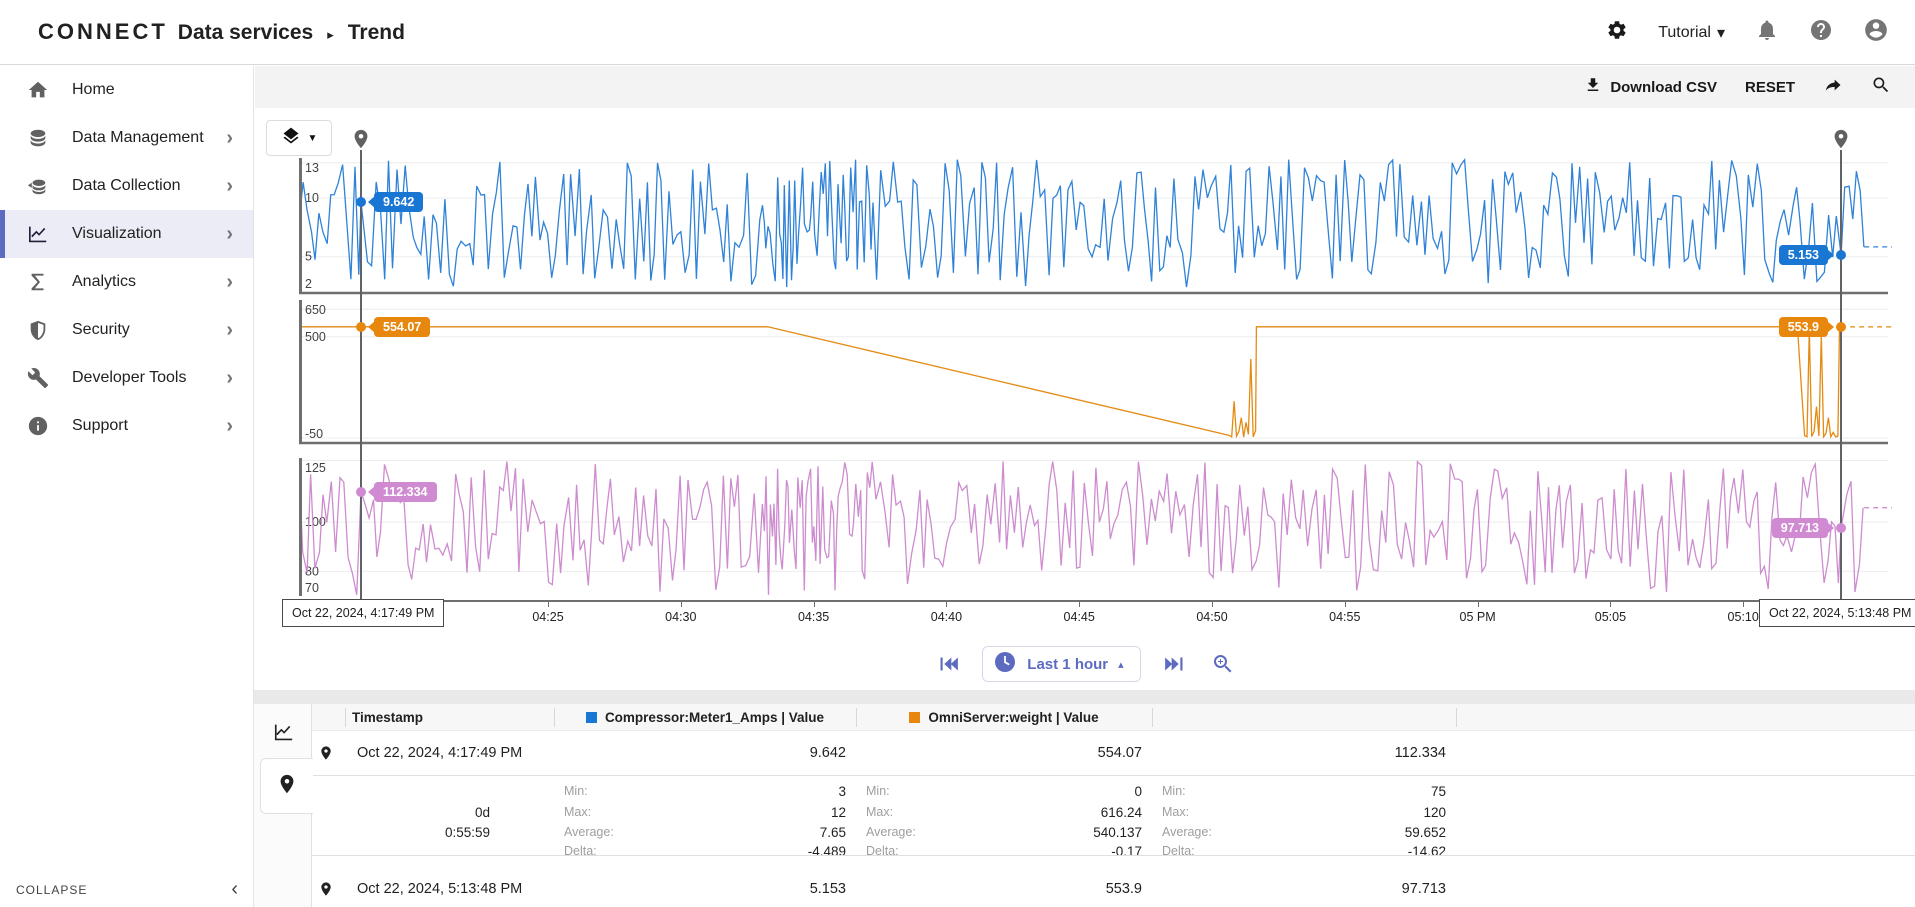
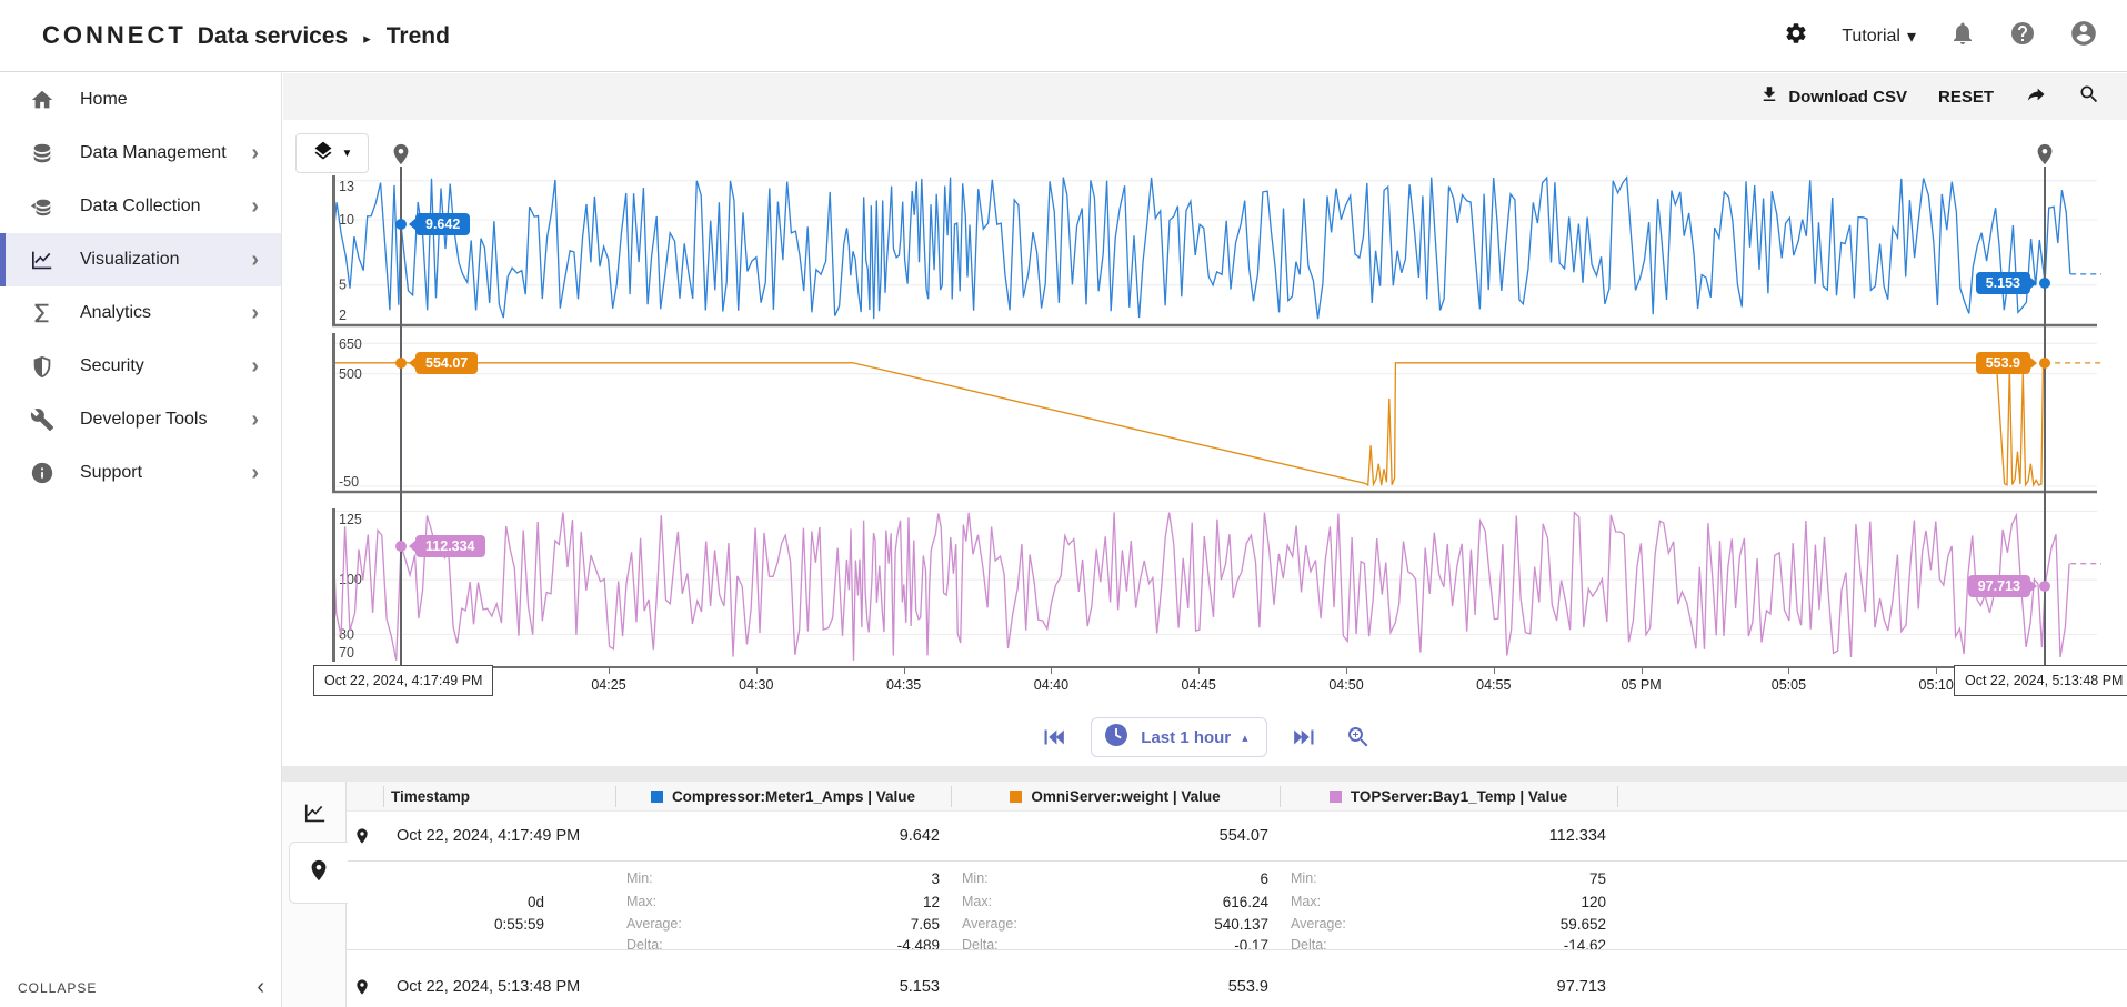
  CONNECT
  Data services
  ▸
  Trend
  Tutorial
  ▾
  Home
  Data Management
  ›
  Data Collection
  ›
  Visualization
  ›
  Analytics
  ›
  Security
  ›
  Developer Tools
  ›
  Support
  ›
  COLLAPSE
  ‹
  Download CSV
  RESET
  ▼
  13
  10
  5
  2
  9.642
  5.153
  650
  500
  -50
  554.07
  553.9
  125
  80
  70
  112.334
  97.713
  04:25
  04:30
  04:35
  04:40
  04:45
  04:50
  04:55
  05 PM
  05:05
  05:10
  Oct 22, 2024, 4:17:49 PM
  Oct 22, 2024, 5:13:48 PM
  Last 1 hour
  ▴
  Timestamp
  Compressor:Meter1_Amps | Value
  OmniServer:weight | Value
+ TOPServer:Bay1_Temp | Value
  Oct 22, 2024, 4:17:49 PM
  9.642
  554.07
  112.334
  0d
  0:55:59
  Min:
  3
  Min:
- 0
+ 6
  Min:
  75
  Max:
  12
  Max:
  616.24
  Max:
  120
  Average:
  7.65
  Average:
  540.137
  Average:
  59.652
  Delta:
  -4.489
  Delta:
  -0.17
  Delta:
  -14.62
  Oct 22, 2024, 5:13:48 PM
  5.153
  553.9
  97.713
